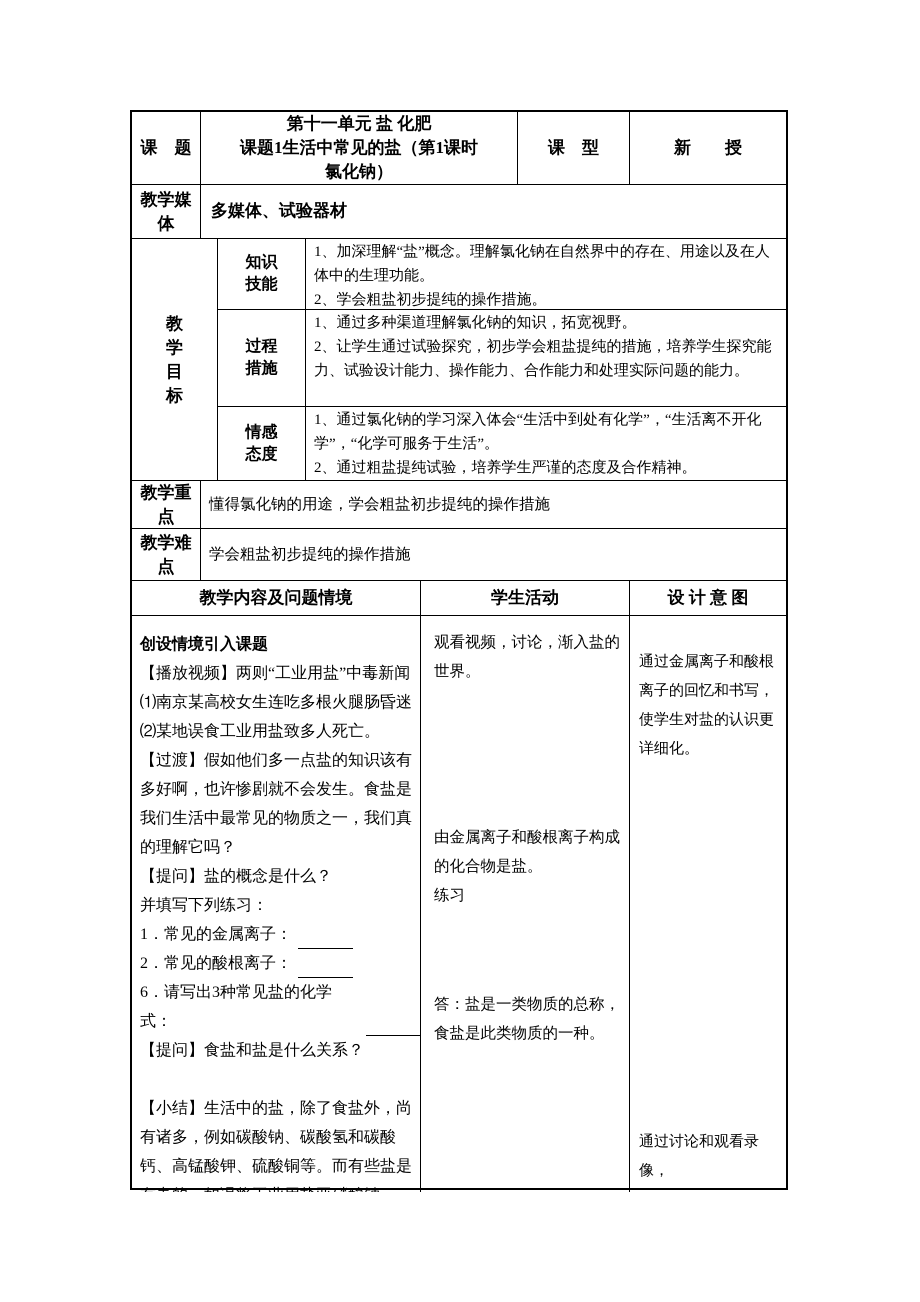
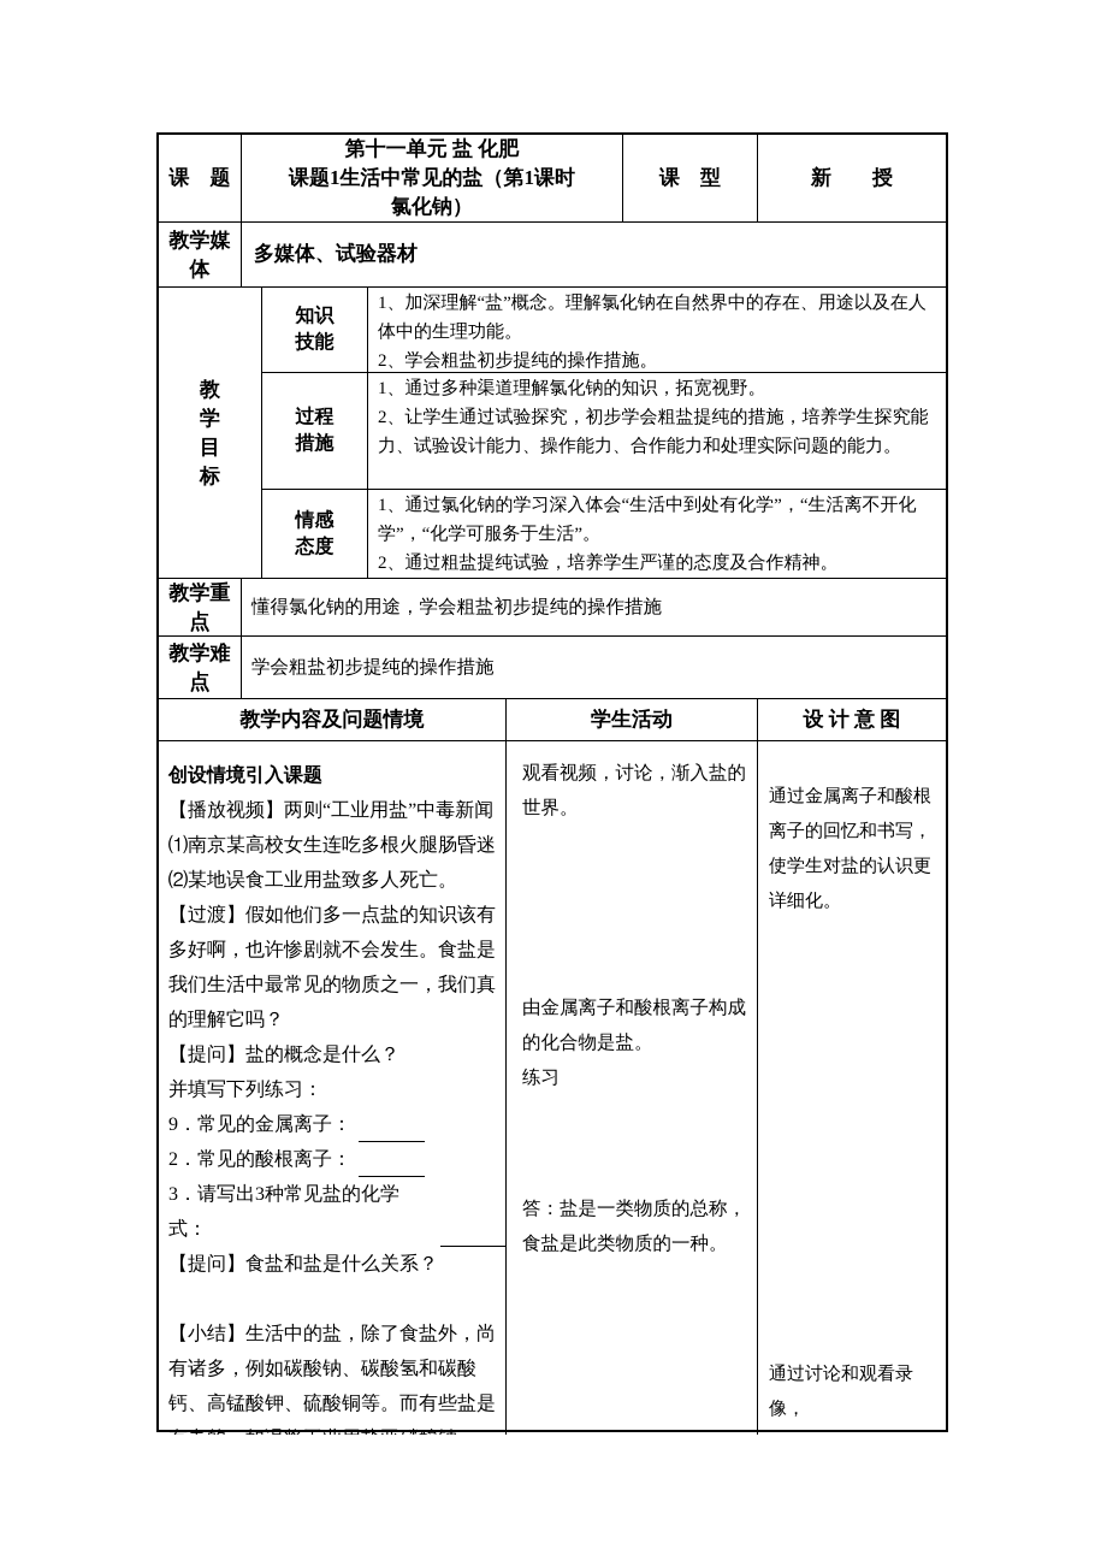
  课 题
  第十一单元 盐 化肥
  课题1生活中常见的盐（第1课时
  氯化钠）
  课 型
  新 授
  教学媒
  体
  多媒体、试验器材
  教
  学
  目
  标
  知识
  技能
  1、加深理解“盐”概念。理解氯化钠在自然界中的存在、用途以及在人体中的生理功能。
  2、学会粗盐初步提纯的操作措施。
  过程
  措施
  1、通过多种渠道理解氯化钠的知识，拓宽视野。
  2、让学生通过试验探究，初步学会粗盐提纯的措施，培养学生探究能力、试验设计能力、操作能力、合作能力和处理实际问题的能力。
  情感
  态度
  1、通过氯化钠的学习深入体会“生活中到处有化学”，“生活离不开化学”，“化学可服务于生活”。
  2、通过粗盐提纯试验，培养学生严谨的态度及合作精神。
  教学重
  点
  懂得氯化钠的用途，学会粗盐初步提纯的操作措施
  教学难
  点
  学会粗盐初步提纯的操作措施
  教学内容及问题情境
  学生活动
  设 计 意 图
  创设情境引入课题
  【播放视频】两则“工业用盐”中毒新闻
  ⑴南京某高校女生连吃多根火腿肠昏迷
  ⑵某地误食工业用盐致多人死亡。
  【过渡】假如他们多一点盐的知识该有多好啊，也许惨剧就不会发生。食盐是我们生活中最常见的物质之一，我们真的理解它吗？
  【提问】盐的概念是什么？
  并填写下列练习：
- 1．常见的金属离子：
+ 9．常见的金属离子：
  2．常见的酸根离子：
- 6．请写出3种常见盐的化学式：
+ 3．请写出3种常见盐的化学式：
  【提问】食盐和盐是什么关系？
  观看视频，讨论，渐入盐的世界。
  由金属离子和酸根离子构成的化合物是盐。
  练习
  答：盐是一类物质的总称，食盐是此类物质的一种。
  通过金属离子和酸根离子的回忆和书写，使学生对盐的认识更详细化。
  通过讨论和观看录像，
